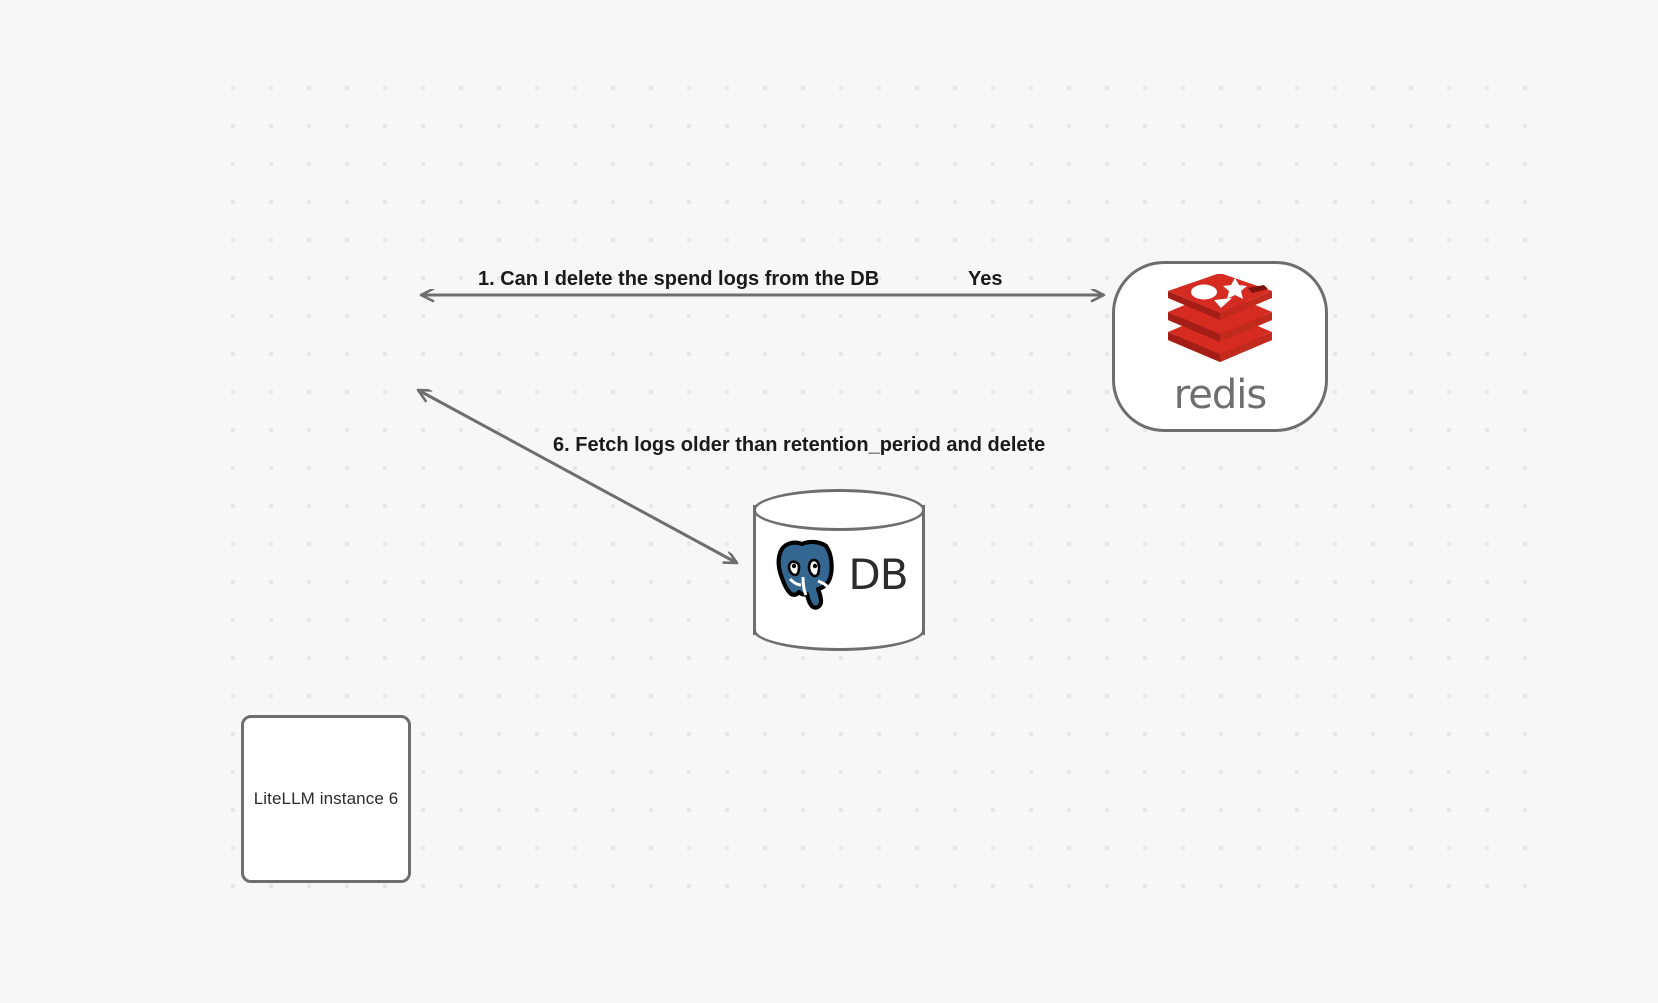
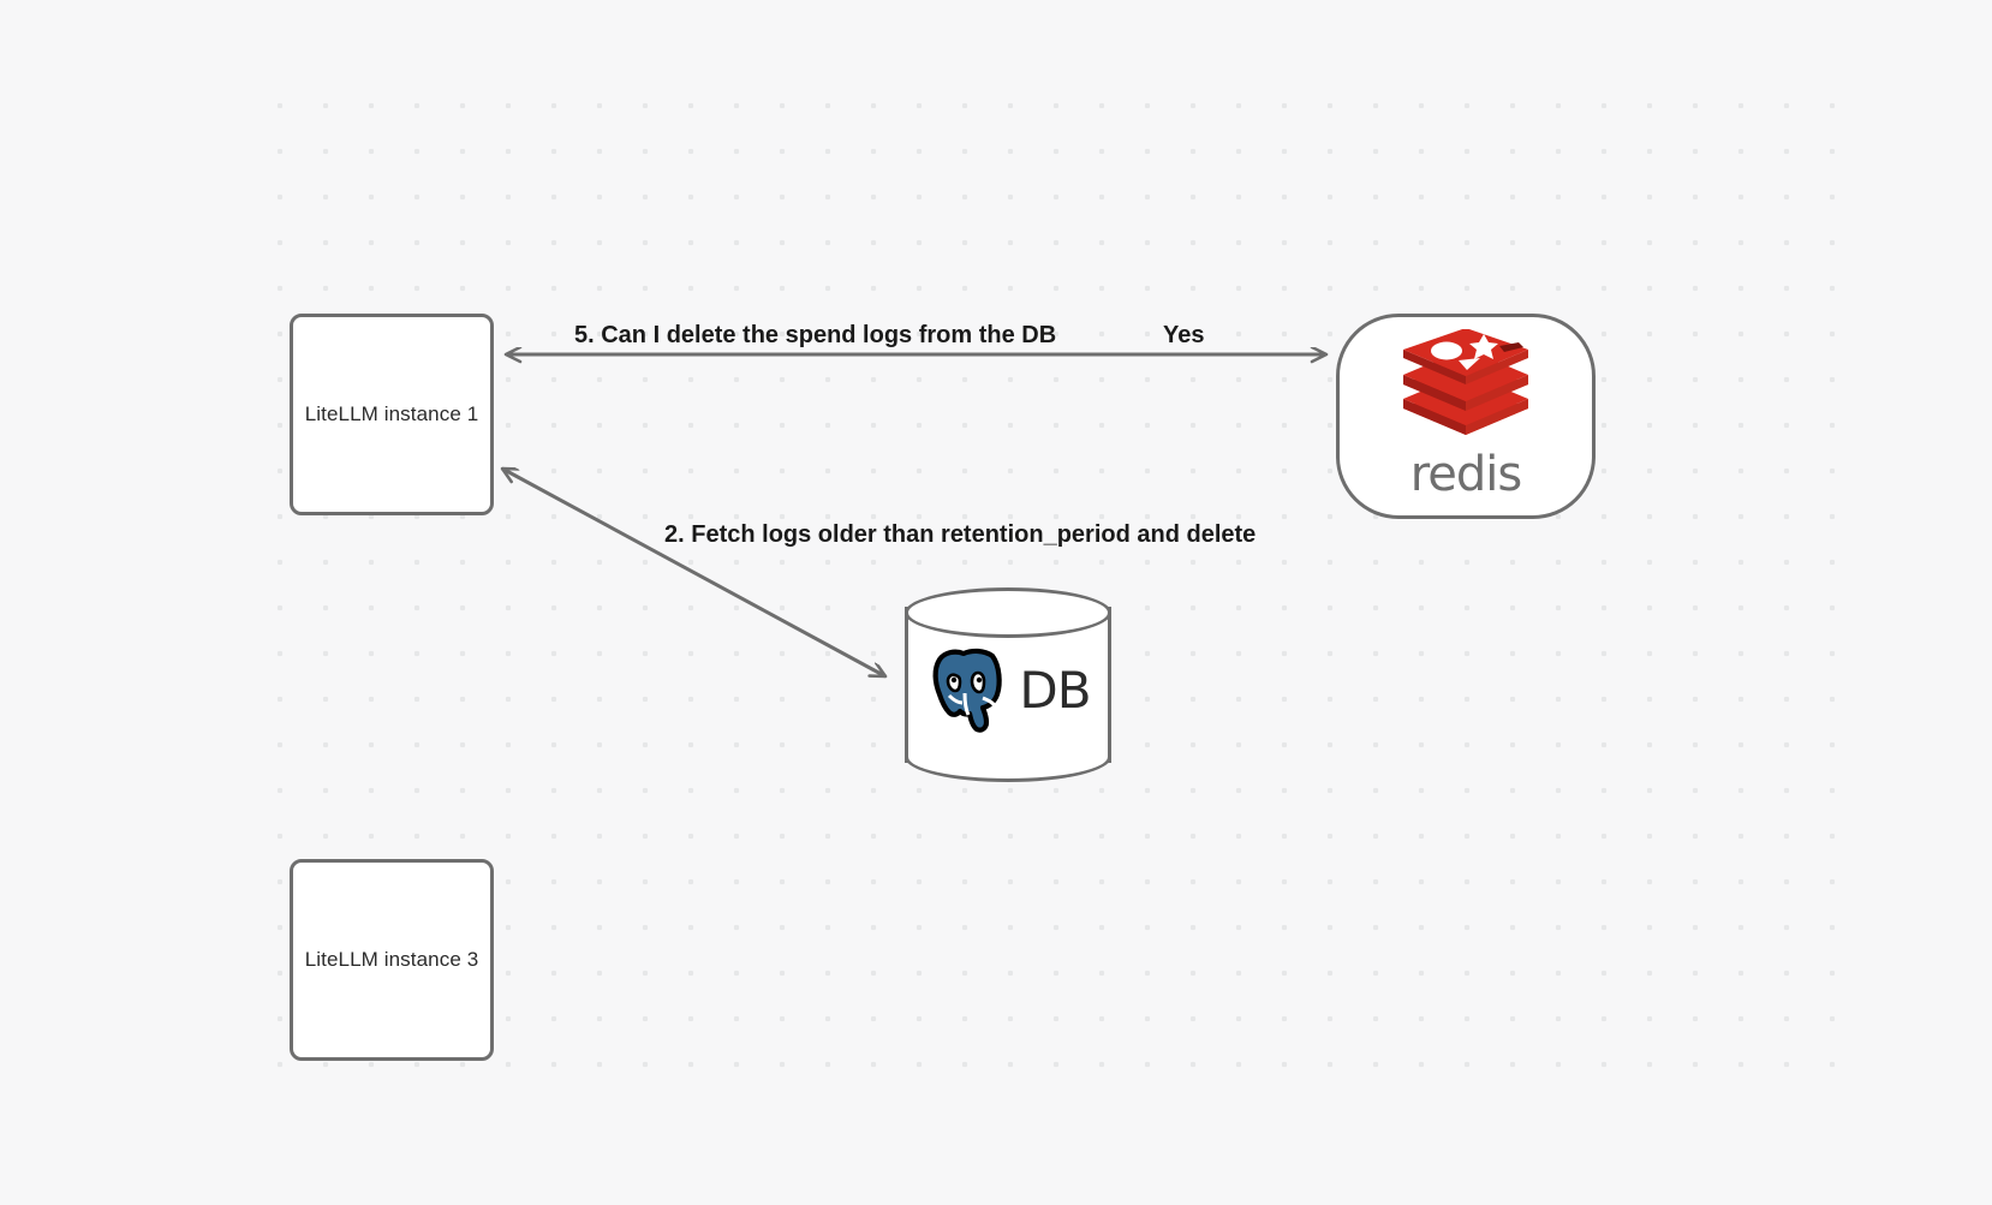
+ LiteLLM instance 1
- LiteLLM instance 6
+ LiteLLM instance 3
  redis
  DB
- 1. Can I delete the spend logs from the DB
+ 5. Can I delete the spend logs from the DB
  Yes
- 6. Fetch logs older than retention_period and delete
+ 2. Fetch logs older than retention_period and delete
